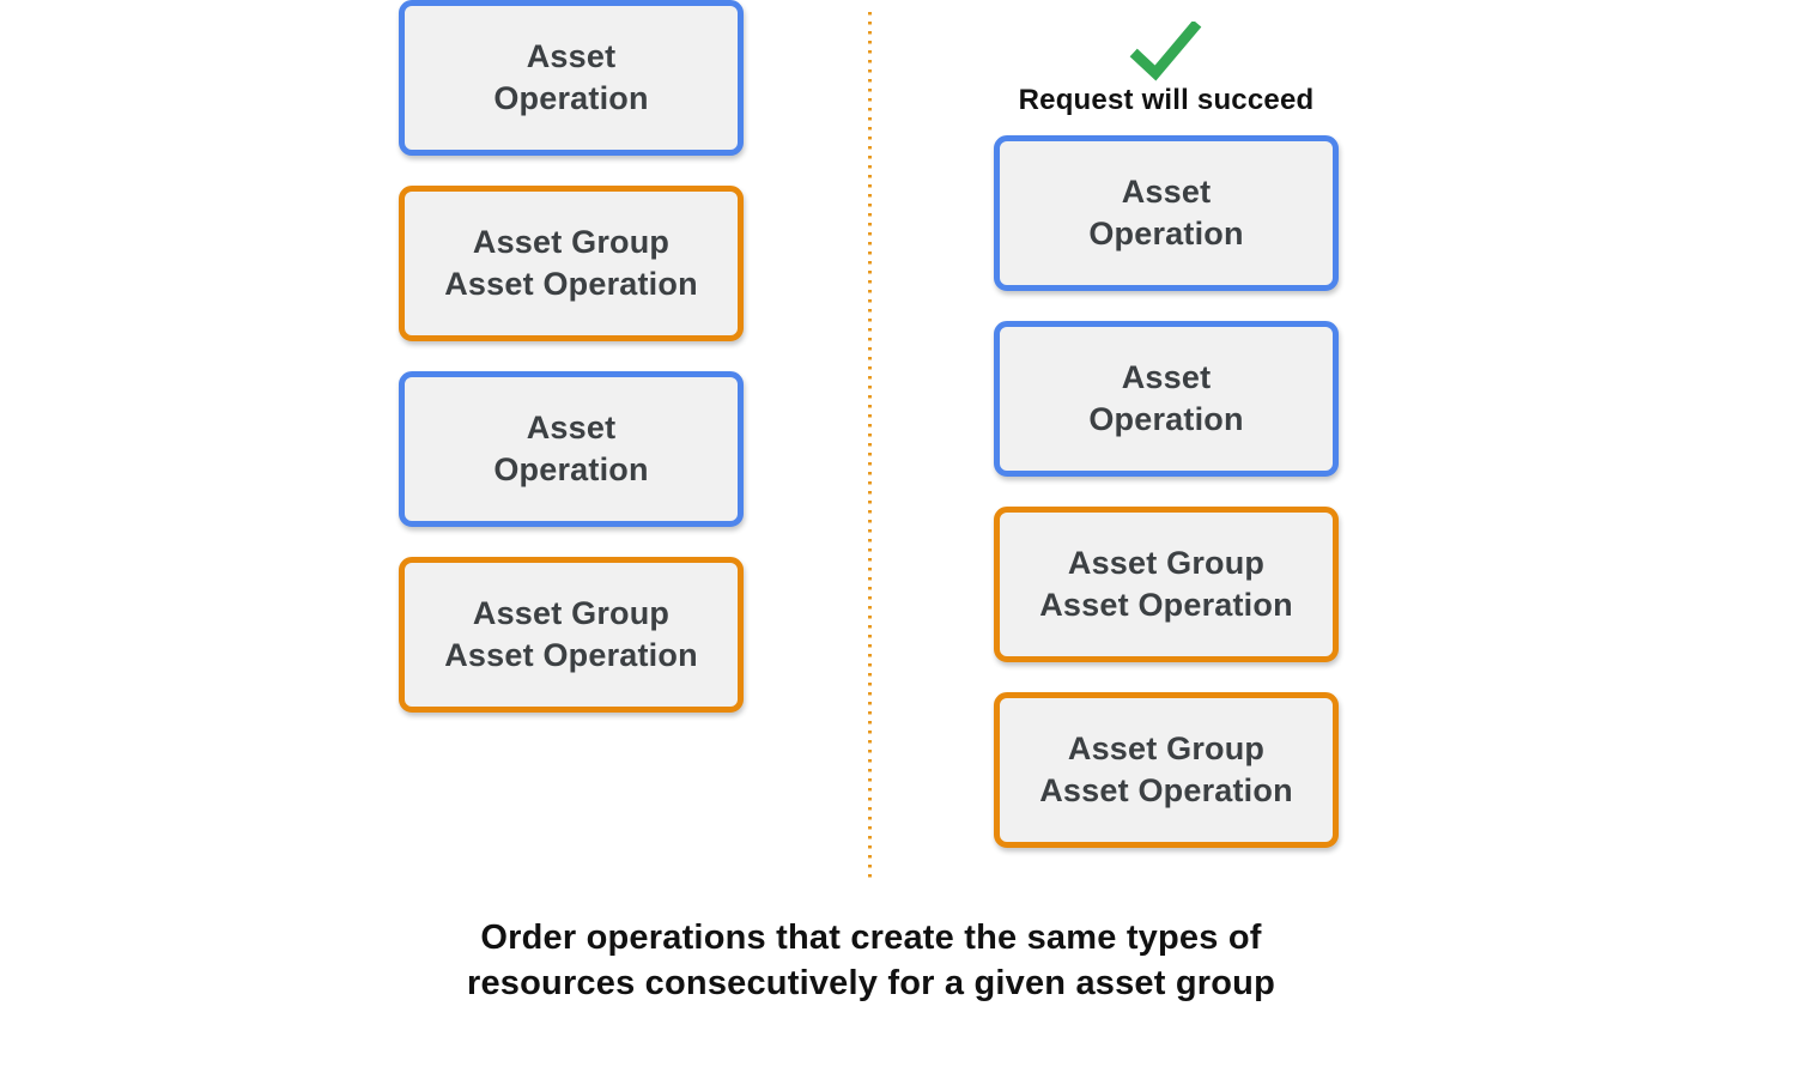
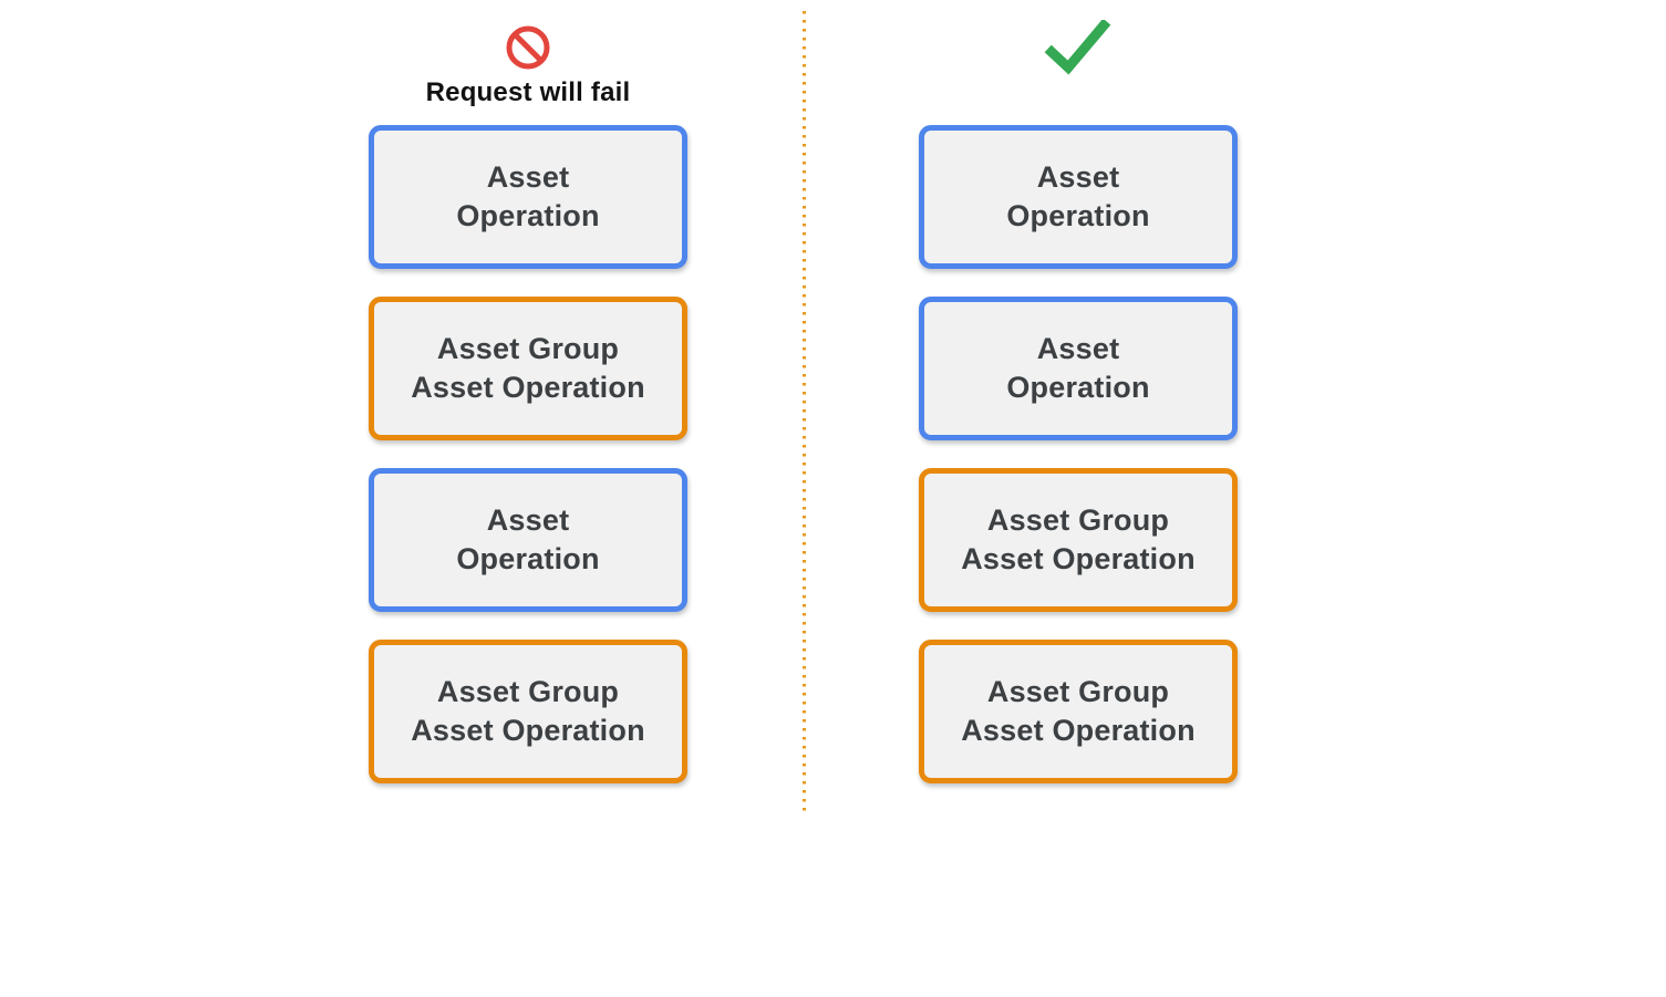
+ Request will fail
  Asset
  Operation
  Asset Group
  Asset Operation
  Asset
  Operation
  Asset Group
  Asset Operation
- Request will succeed
  Asset
  Operation
  Asset
  Operation
  Asset Group
  Asset Operation
  Asset Group
  Asset Operation
- Order operations that create the same types of
- resources consecutively for a given asset group
